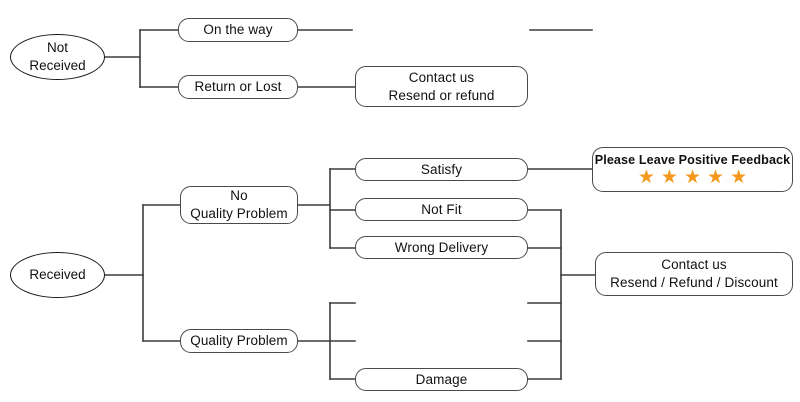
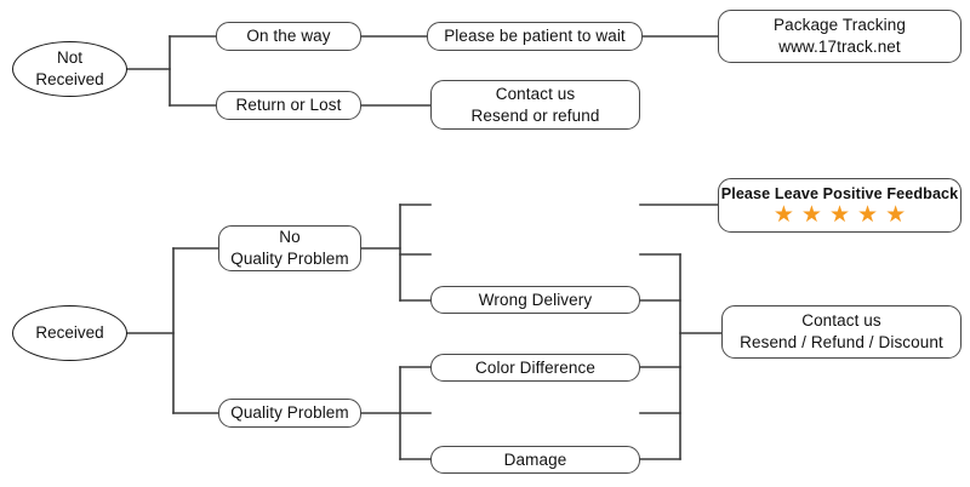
  Not
  Received
  On the way
  Return or Lost
+ Please be patient to wait
+ Package Tracking
+ www.17track.net
  Contact us
  Resend or refund
  Received
  No
  Quality Problem
  Quality Problem
- Satisfy
- Not Fit
  Wrong Delivery
+ Color Difference
  Damage
  Please Leave Positive Feedback
  ★
  ★
  ★
  ★
  ★
  Contact us
  Resend / Refund / Discount
